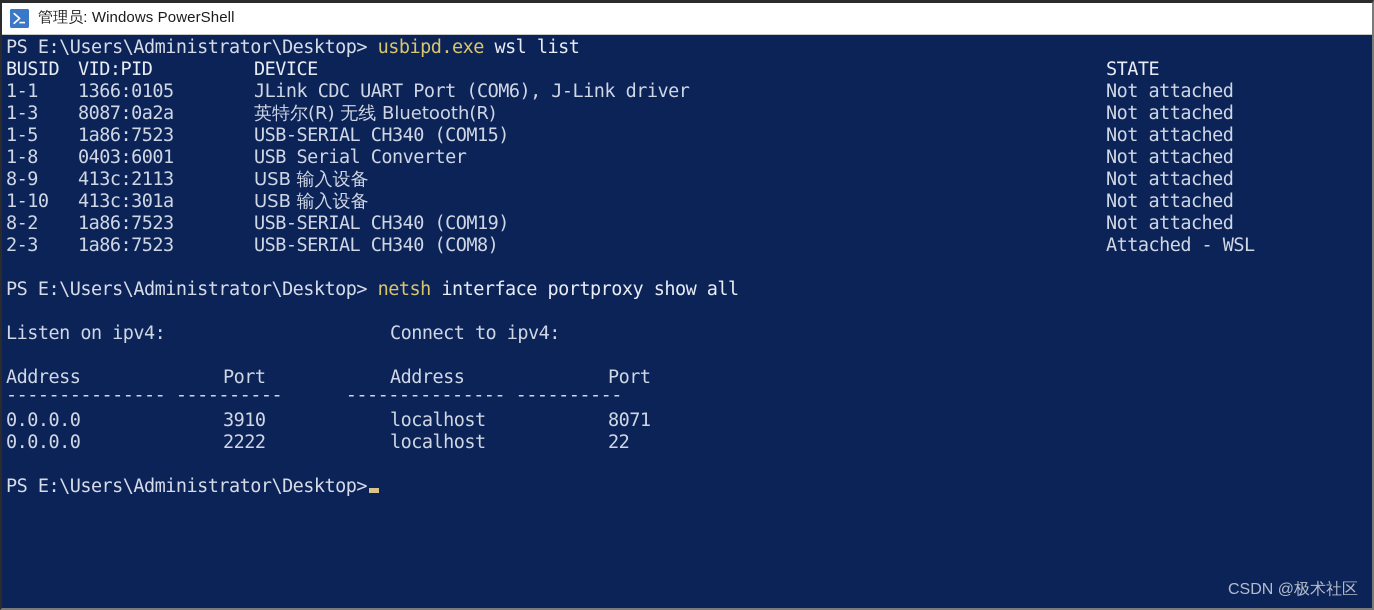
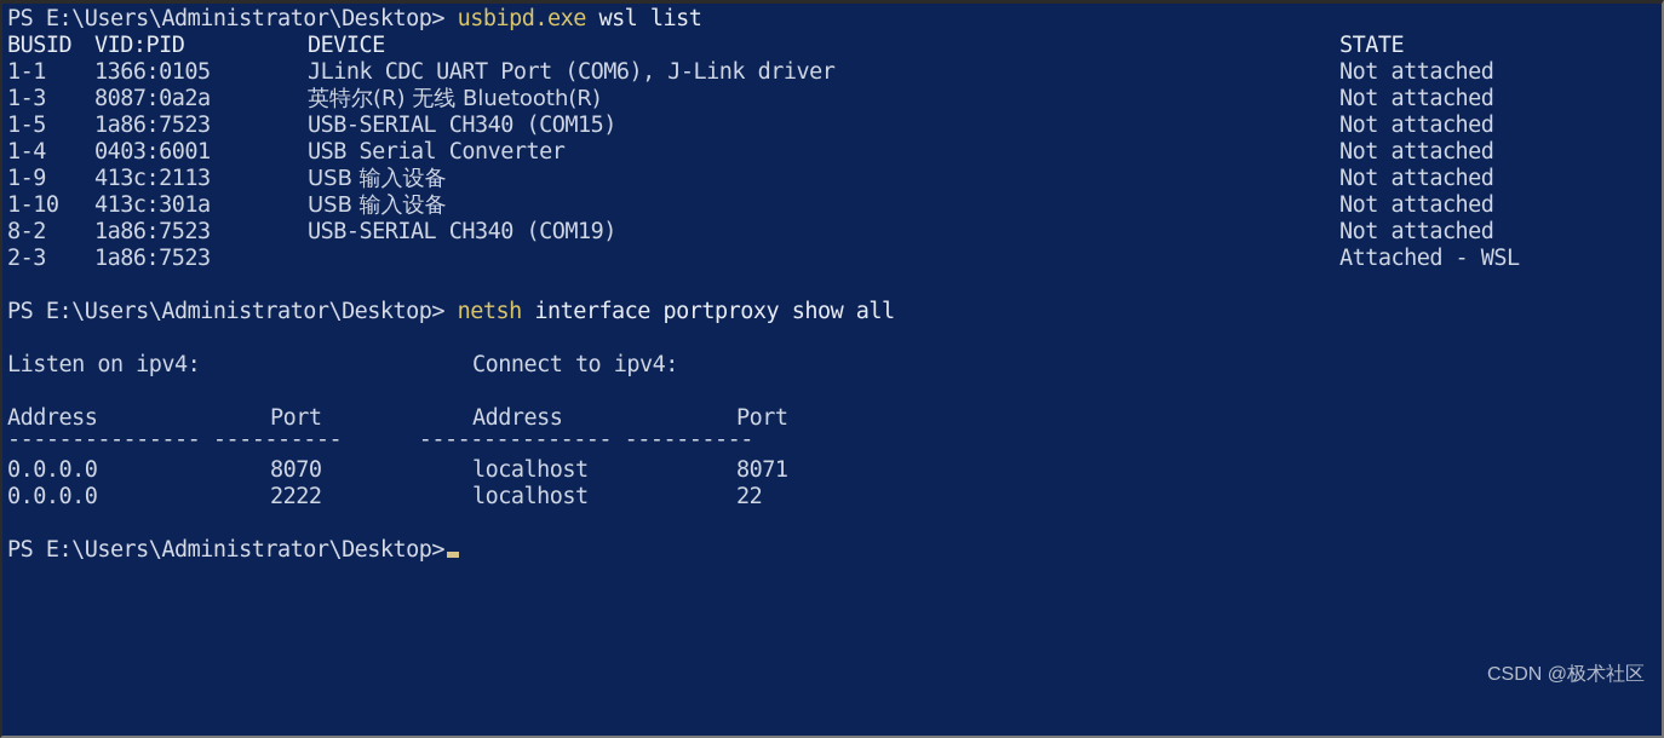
- 管理员: Windows PowerShell
  PS E:\Users\Administrator\Desktop> usbipd.exe wsl list
  BUSID
  VID:PID
  DEVICE
  STATE
  1-1
  1366:0105
  JLink CDC UART Port (COM6), J-Link driver
  Not attached
  1-3
  8087:0a2a
  英特尔(R) 无线 Bluetooth(R)
  Not attached
  1-5
  1a86:7523
  USB-SERIAL CH340 (COM15)
  Not attached
- 1-8
+ 1-4
  0403:6001
  USB Serial Converter
  Not attached
- 8-9
+ 1-9
  413c:2113
  USB 输入设备
  Not attached
  1-10
  413c:301a
  USB 输入设备
  Not attached
  8-2
  1a86:7523
  USB-SERIAL CH340 (COM19)
  Not attached
  2-3
  1a86:7523
- USB-SERIAL CH340 (COM8)
  Attached - WSL
  PS E:\Users\Administrator\Desktop> netsh interface portproxy show all
  Listen on ipv4:
  Connect to ipv4:
  Address
  Port
  Address
  Port
  --------------- ---------- --------------- ----------
  0.0.0.0
- 3910
+ 8070
  localhost
  8071
  0.0.0.0
  2222
  localhost
  22
  PS E:\Users\Administrator\Desktop>
  CSDN @极术社区
